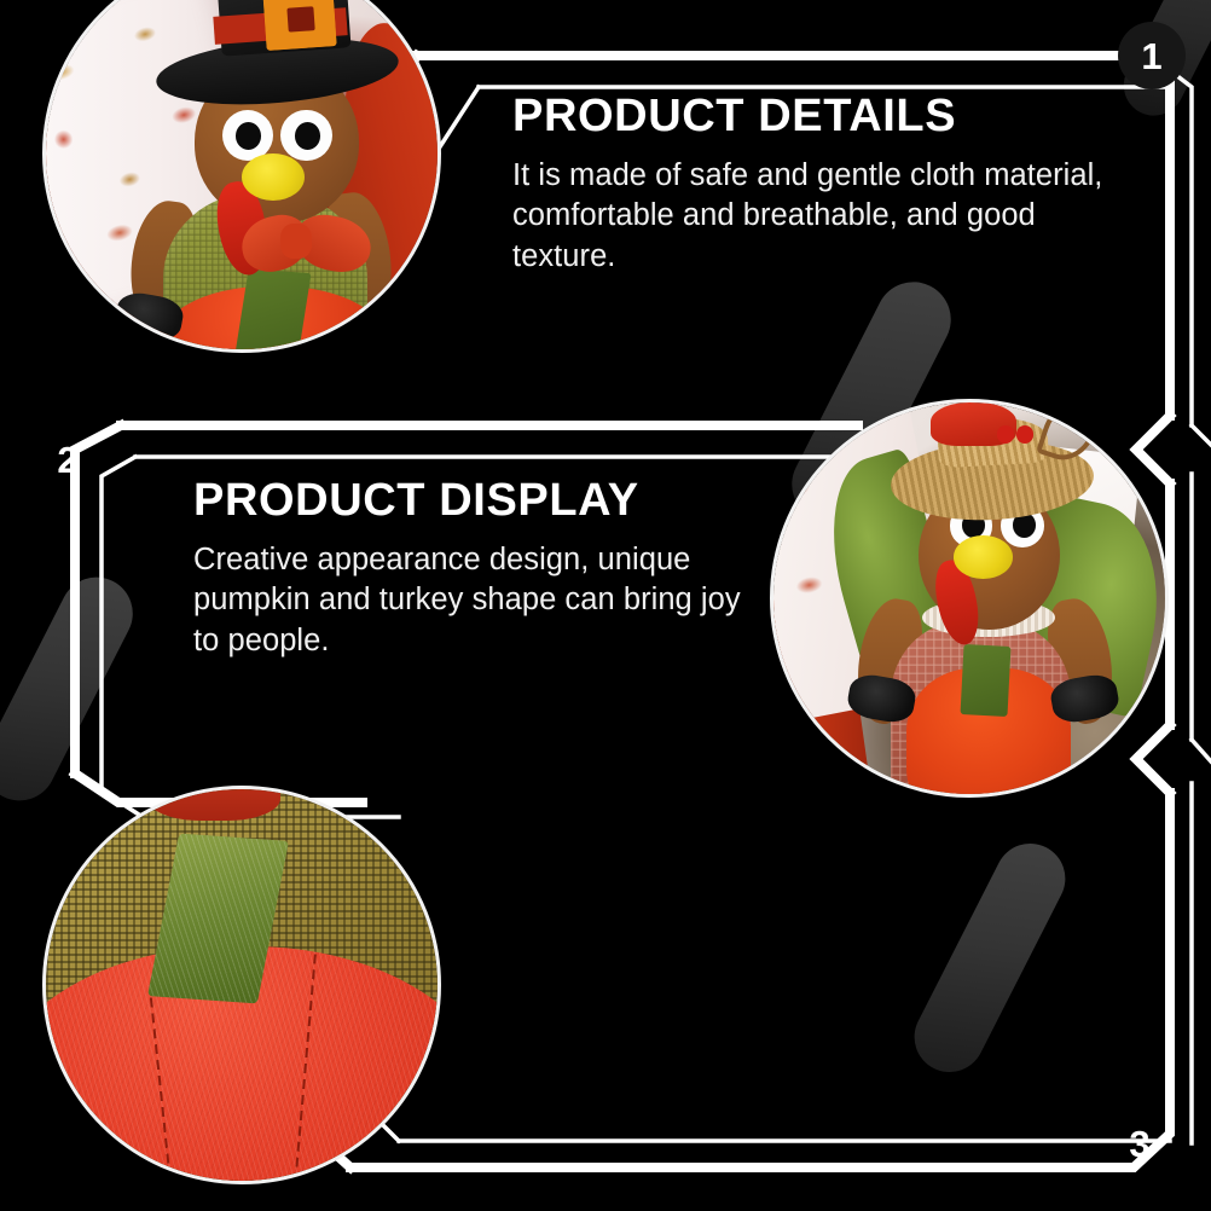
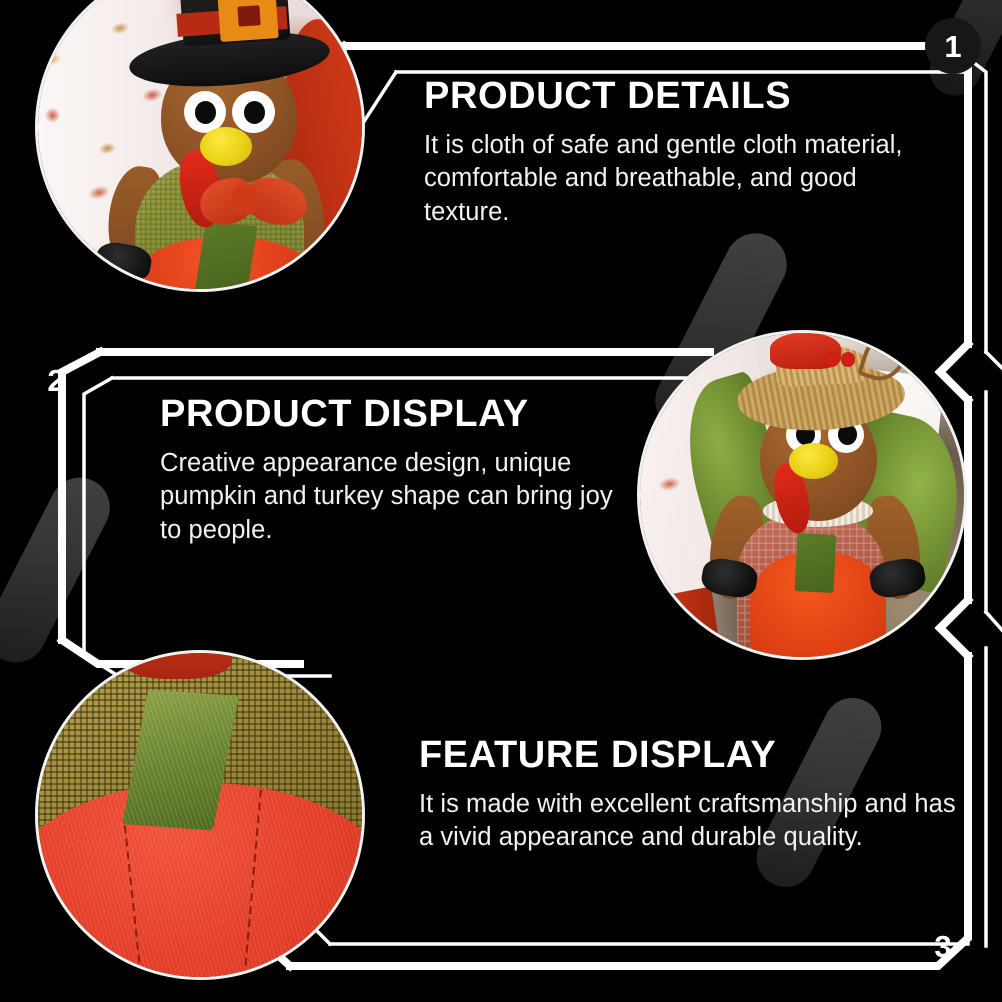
  PRODUCT DETAILS
- It is made of safe and gentle cloth material, comfortable and breathable, and good texture.
+ It is cloth of safe and gentle cloth material, comfortable and breathable, and good texture.
  PRODUCT DISPLAY
  Creative appearance design, unique pumpkin and turkey shape can bring joy to people.
+ FEATURE DISPLAY
+ It is made with excellent craftsmanship and has a vivid appearance and durable quality.
  1
  2
  3
